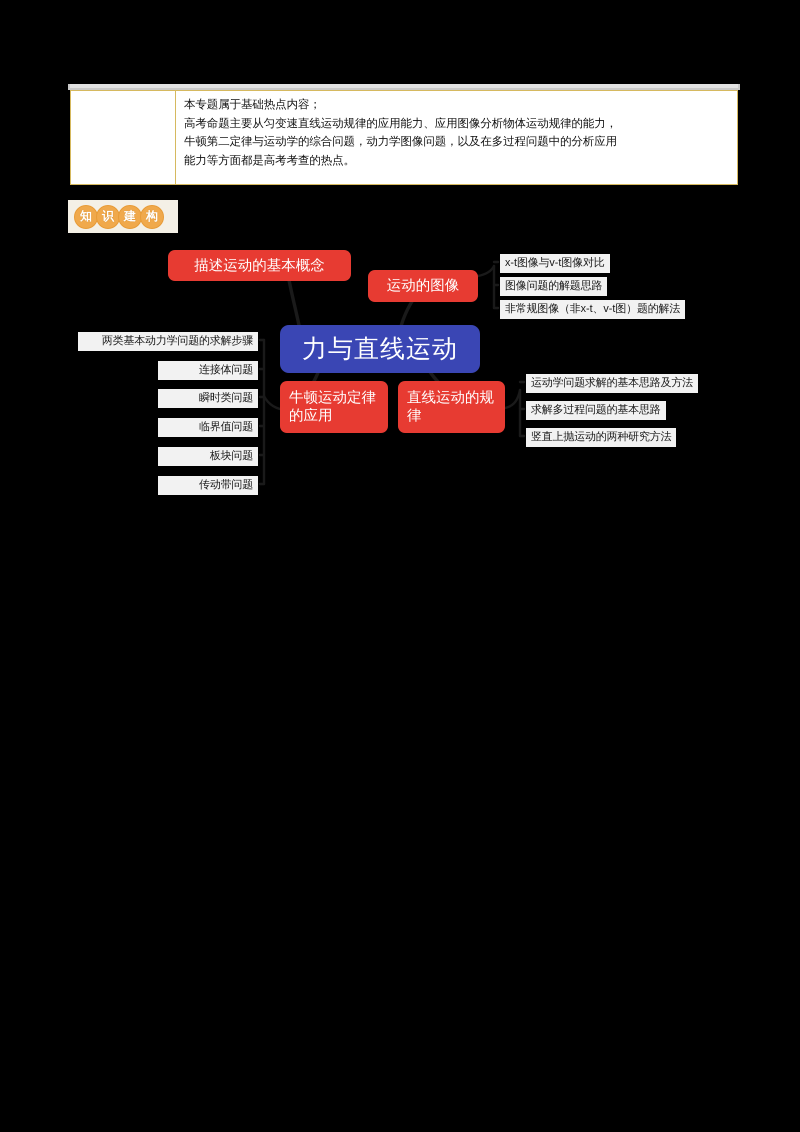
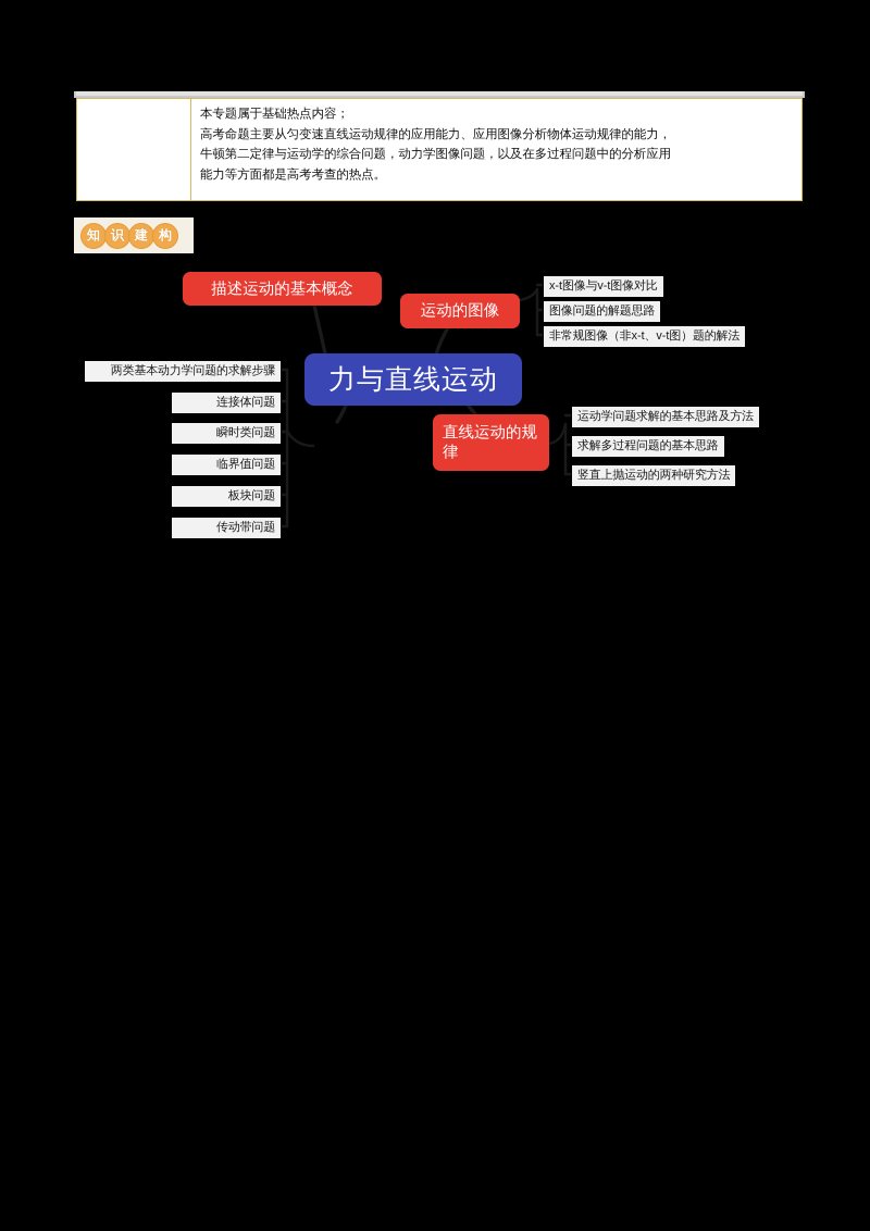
  本专题属于基础热点内容；
  高考命题主要从匀变速直线运动规律的应用能力、应用图像分析物体运动规律的能力，
  牛顿第二定律与运动学的综合问题，动力学图像问题，以及在多过程问题中的分析应用
  能力等方面都是高考考查的热点。
  知
  识
  建
  构
  力与直线运动
  描述运动的基本概念
  运动的图像
- 牛顿运动定律的应用
  直线运动的规律
  x-t图像与v-t图像对比
  图像问题的解题思路
  非常规图像（非x-t、v-t图）题的解法
  运动学问题求解的基本思路及方法
  求解多过程问题的基本思路
  竖直上抛运动的两种研究方法
  两类基本动力学问题的求解步骤
  连接体问题
  瞬时类问题
  临界值问题
  板块问题
  传动带问题
